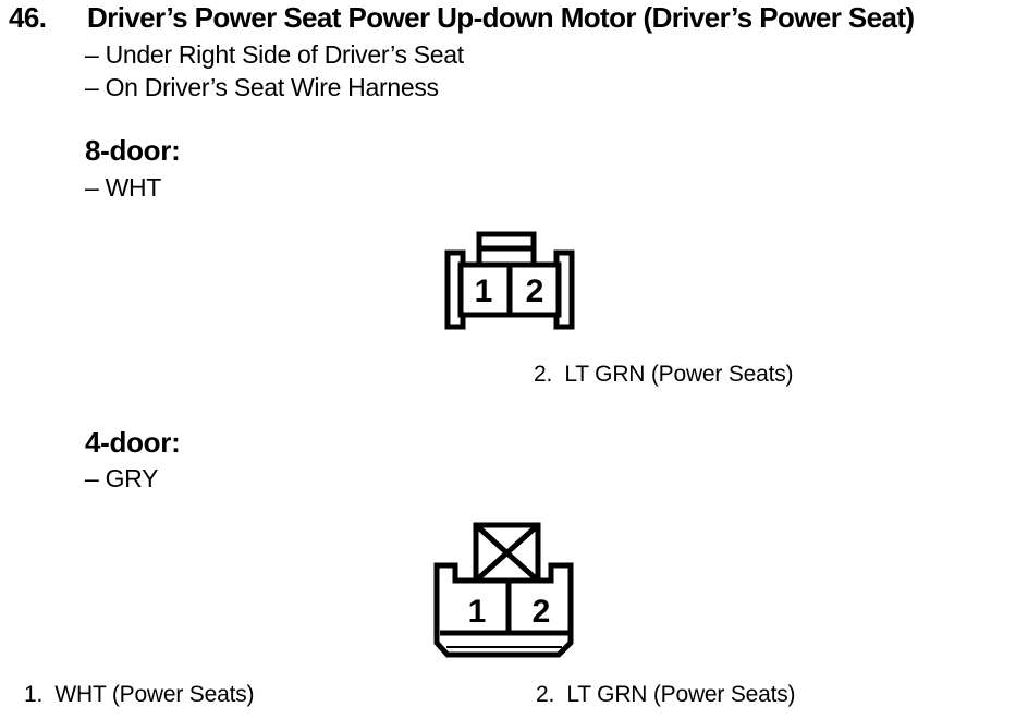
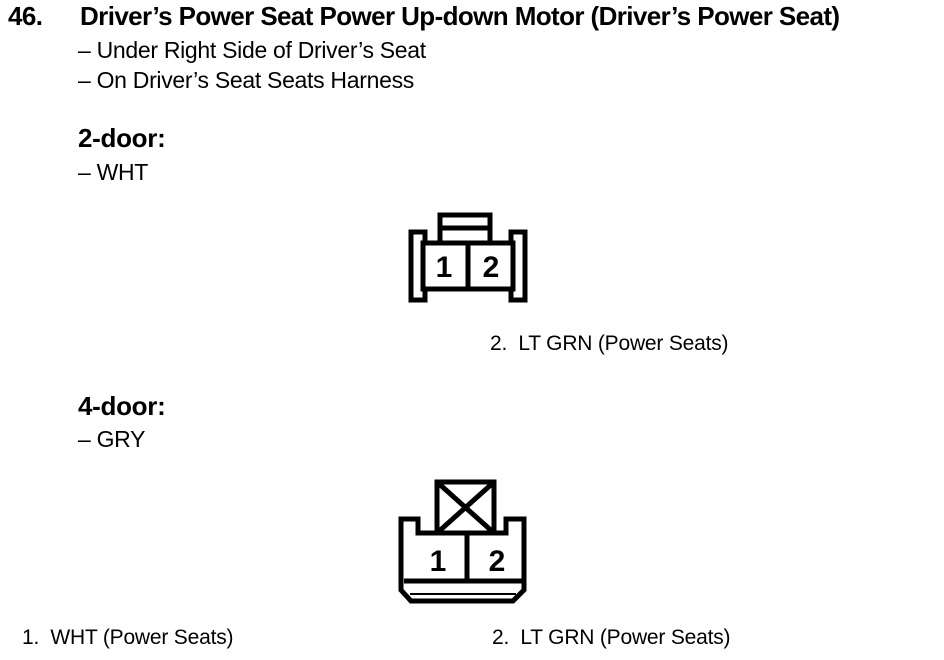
  46.
  Driver’s Power Seat Power Up-down Motor (Driver’s Power Seat)
  – Under Right Side of Driver’s Seat
- – On Driver’s Seat Wire Harness
+ – On Driver’s Seat Seats Harness
- 8-door:
+ 2-door:
  – WHT
  1
  2
  2. LT GRN (Power Seats)
  4-door:
  – GRY
  1
  2
  1. WHT (Power Seats)
  2. LT GRN (Power Seats)
